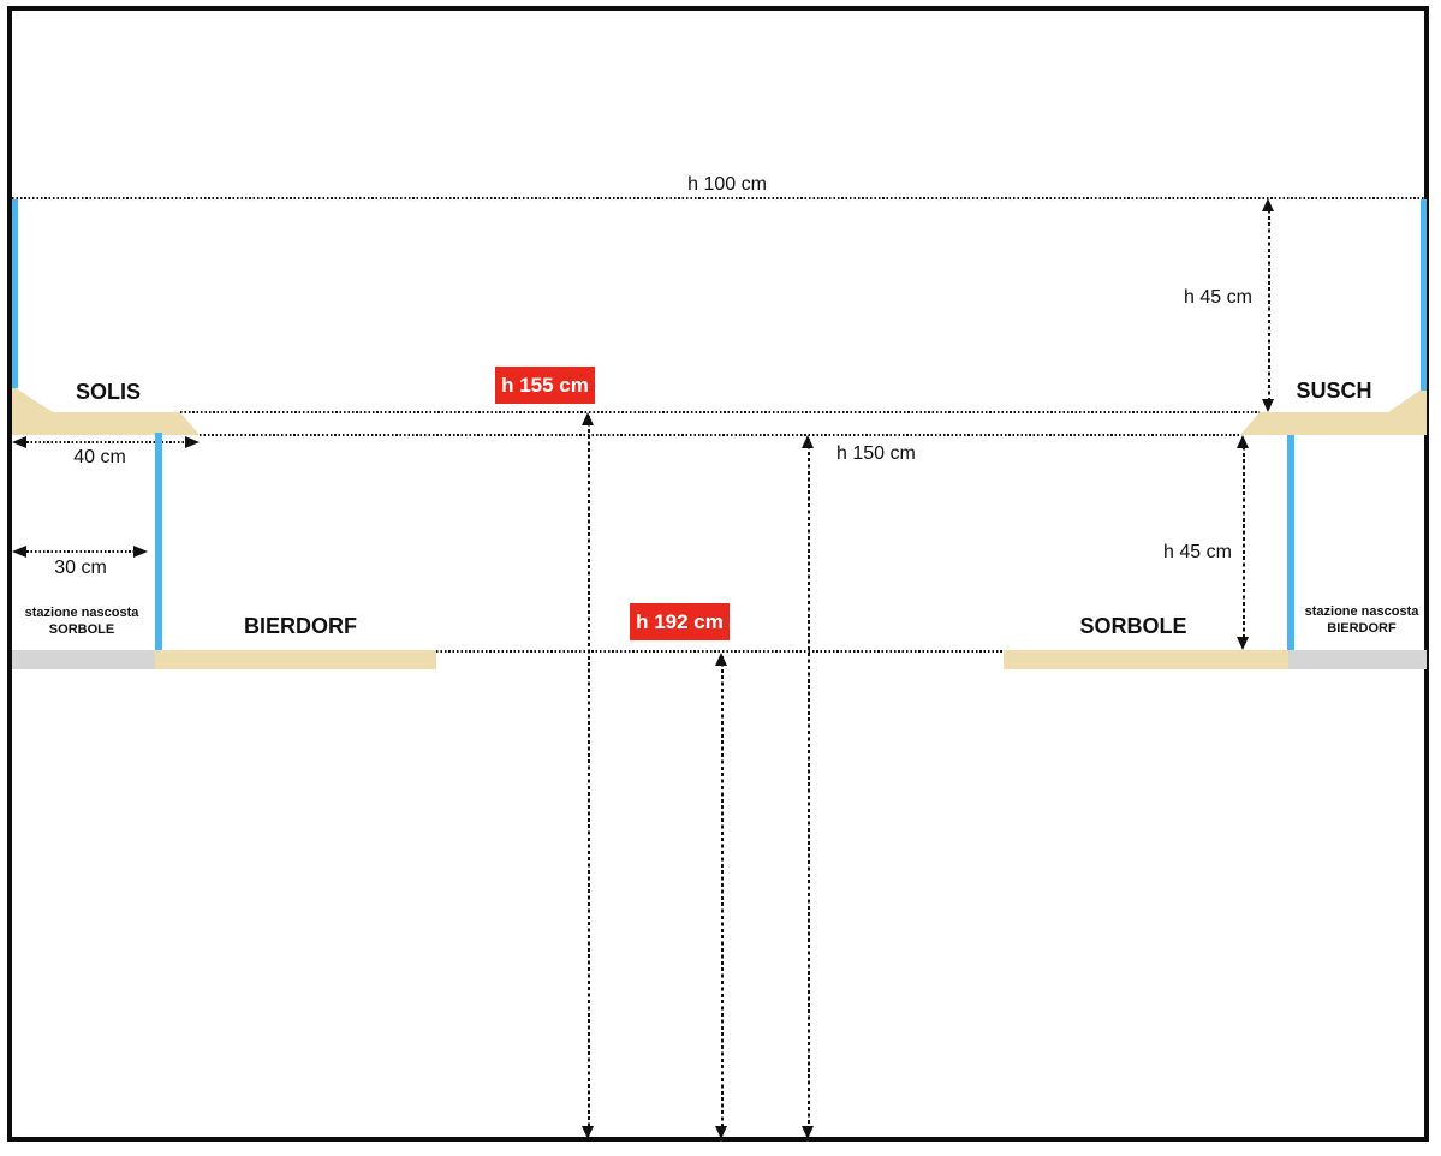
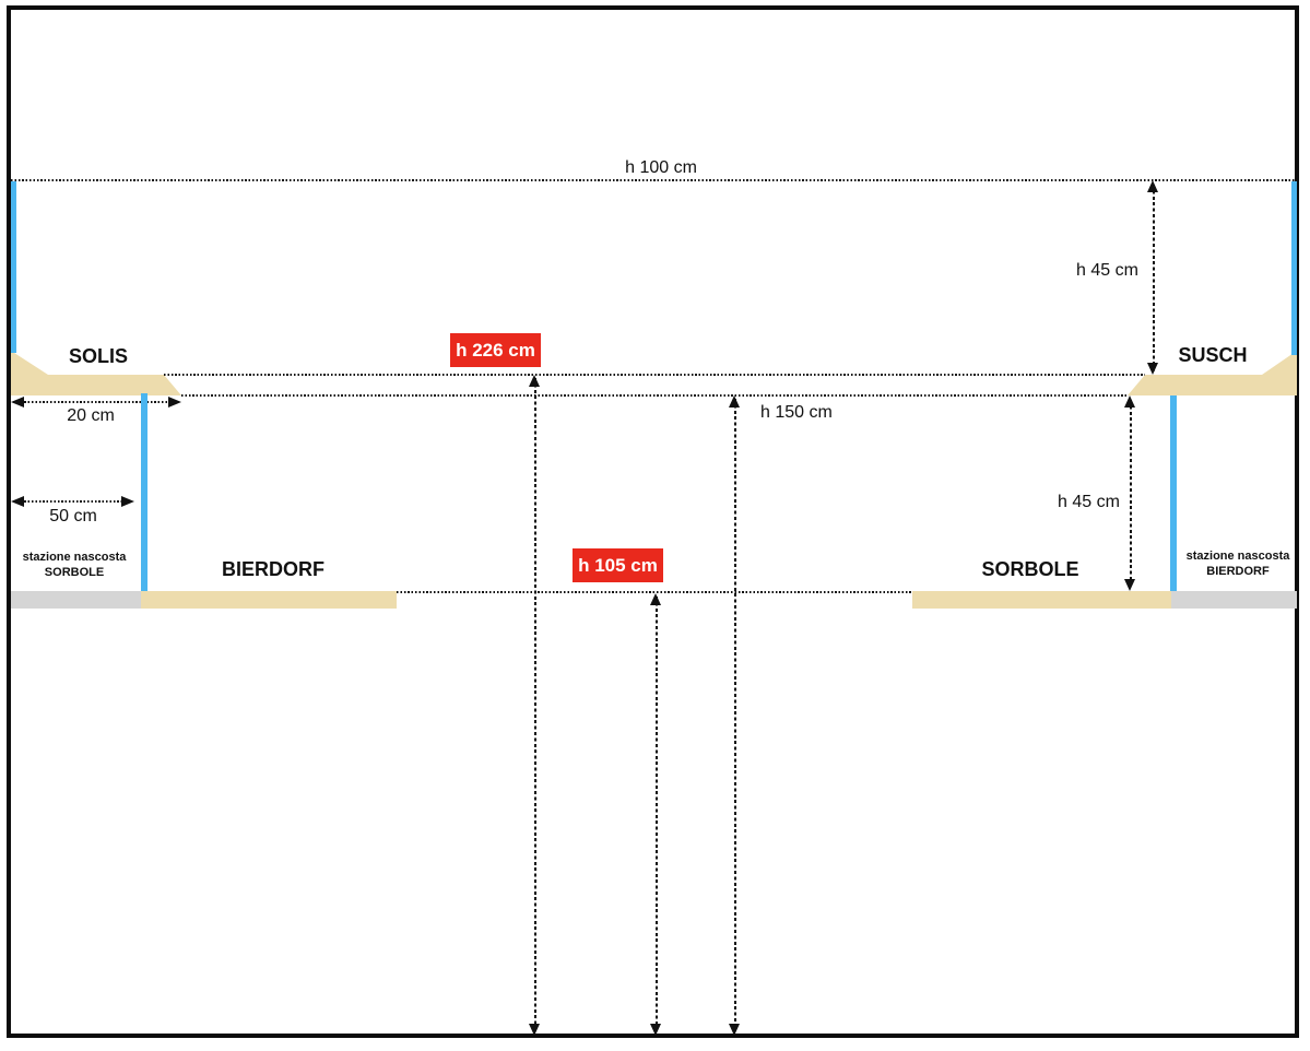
  h 100 cm
  h 150 cm
  h 45 cm
  h 45 cm
- 40 cm
+ 20 cm
- 30 cm
+ 50 cm
  SOLIS
  SUSCH
  BIERDORF
  SORBOLE
  stazione nascosta
  SORBOLE
  stazione nascosta
  BIERDORF
- h 155 cm
+ h 226 cm
- h 192 cm
+ h 105 cm
